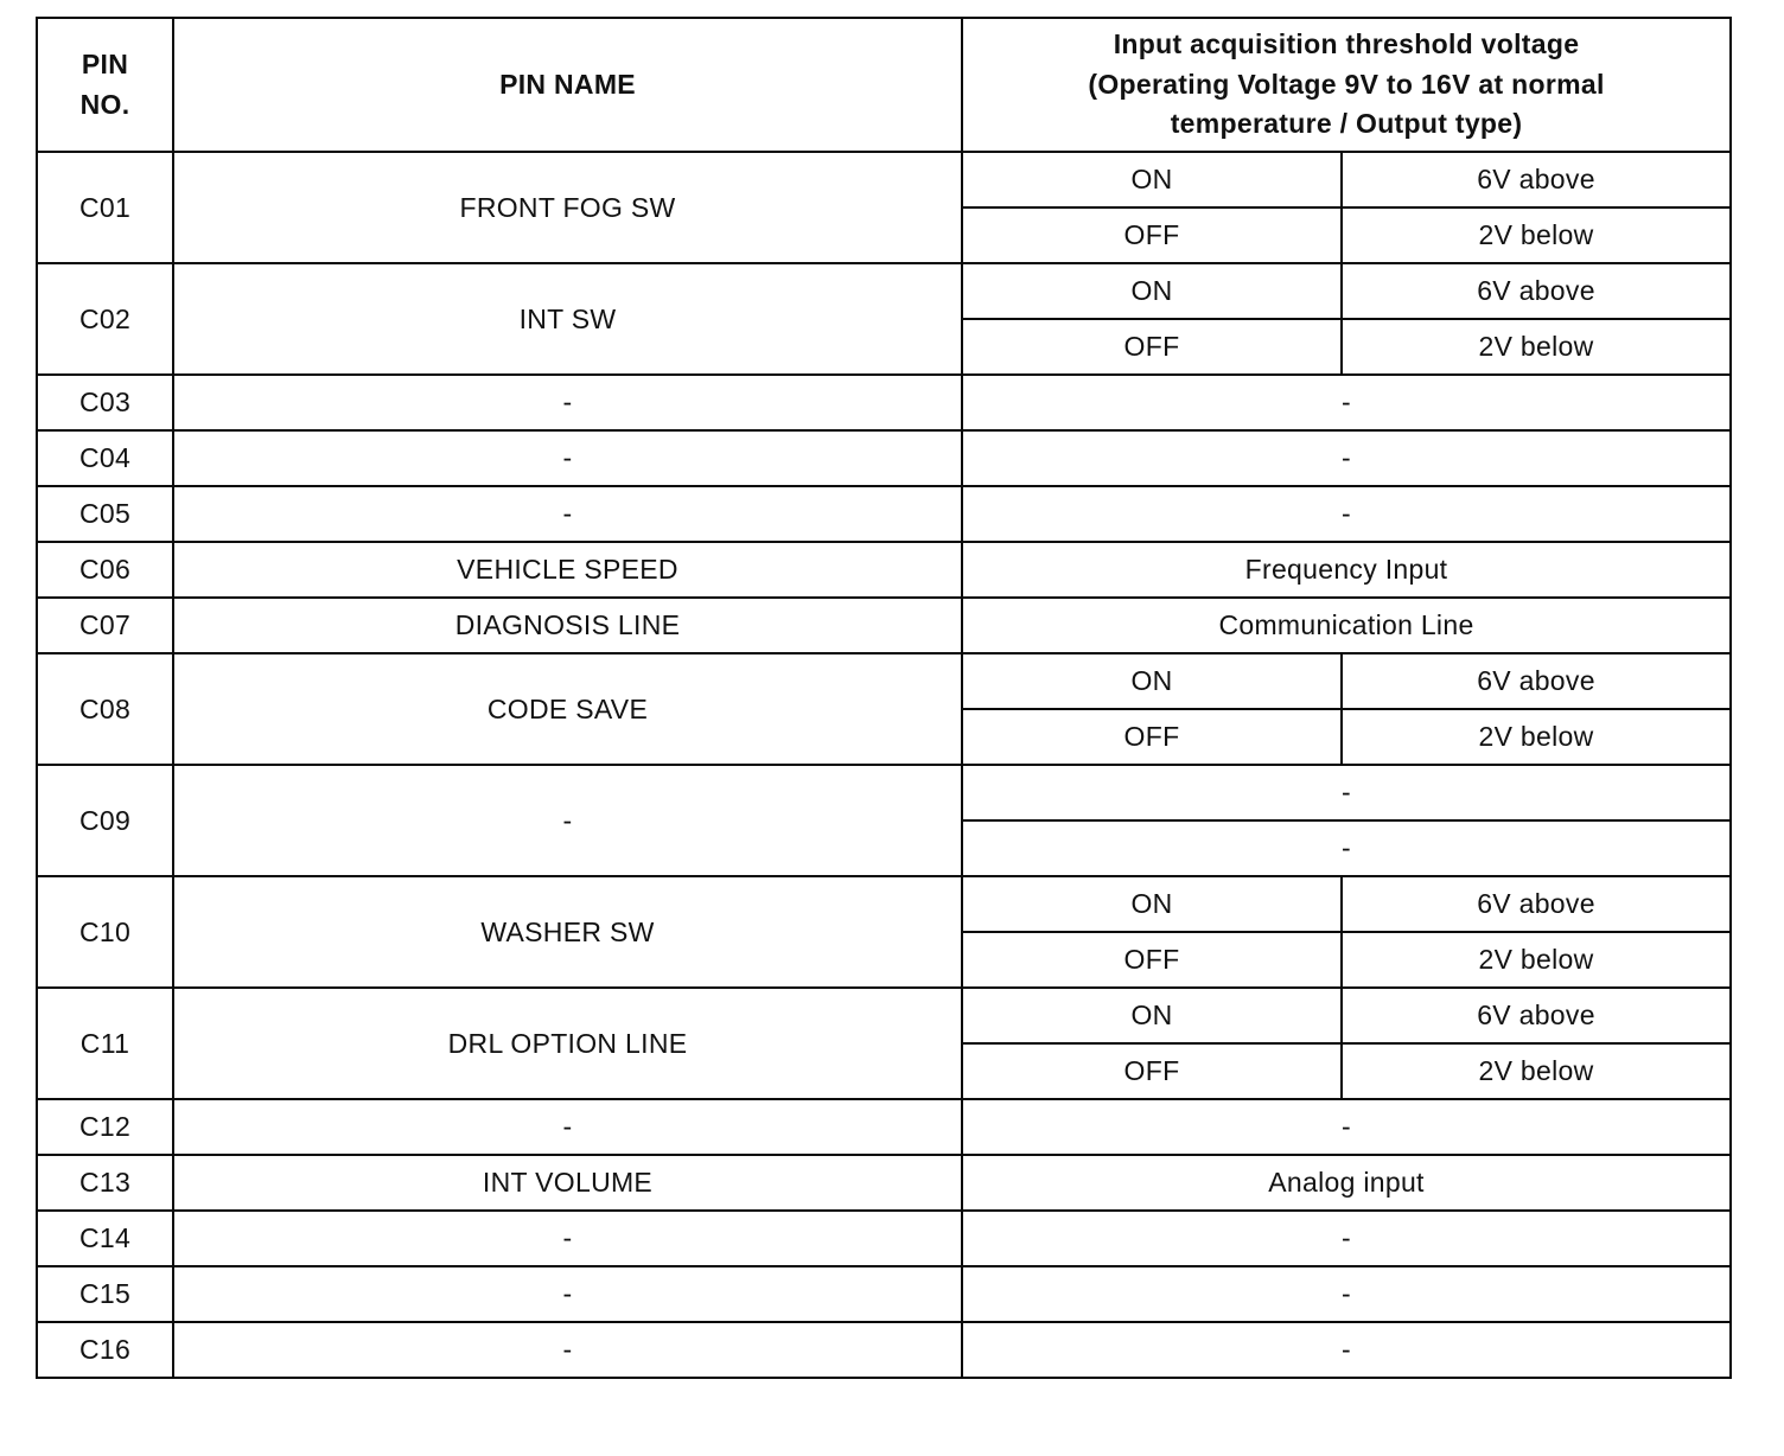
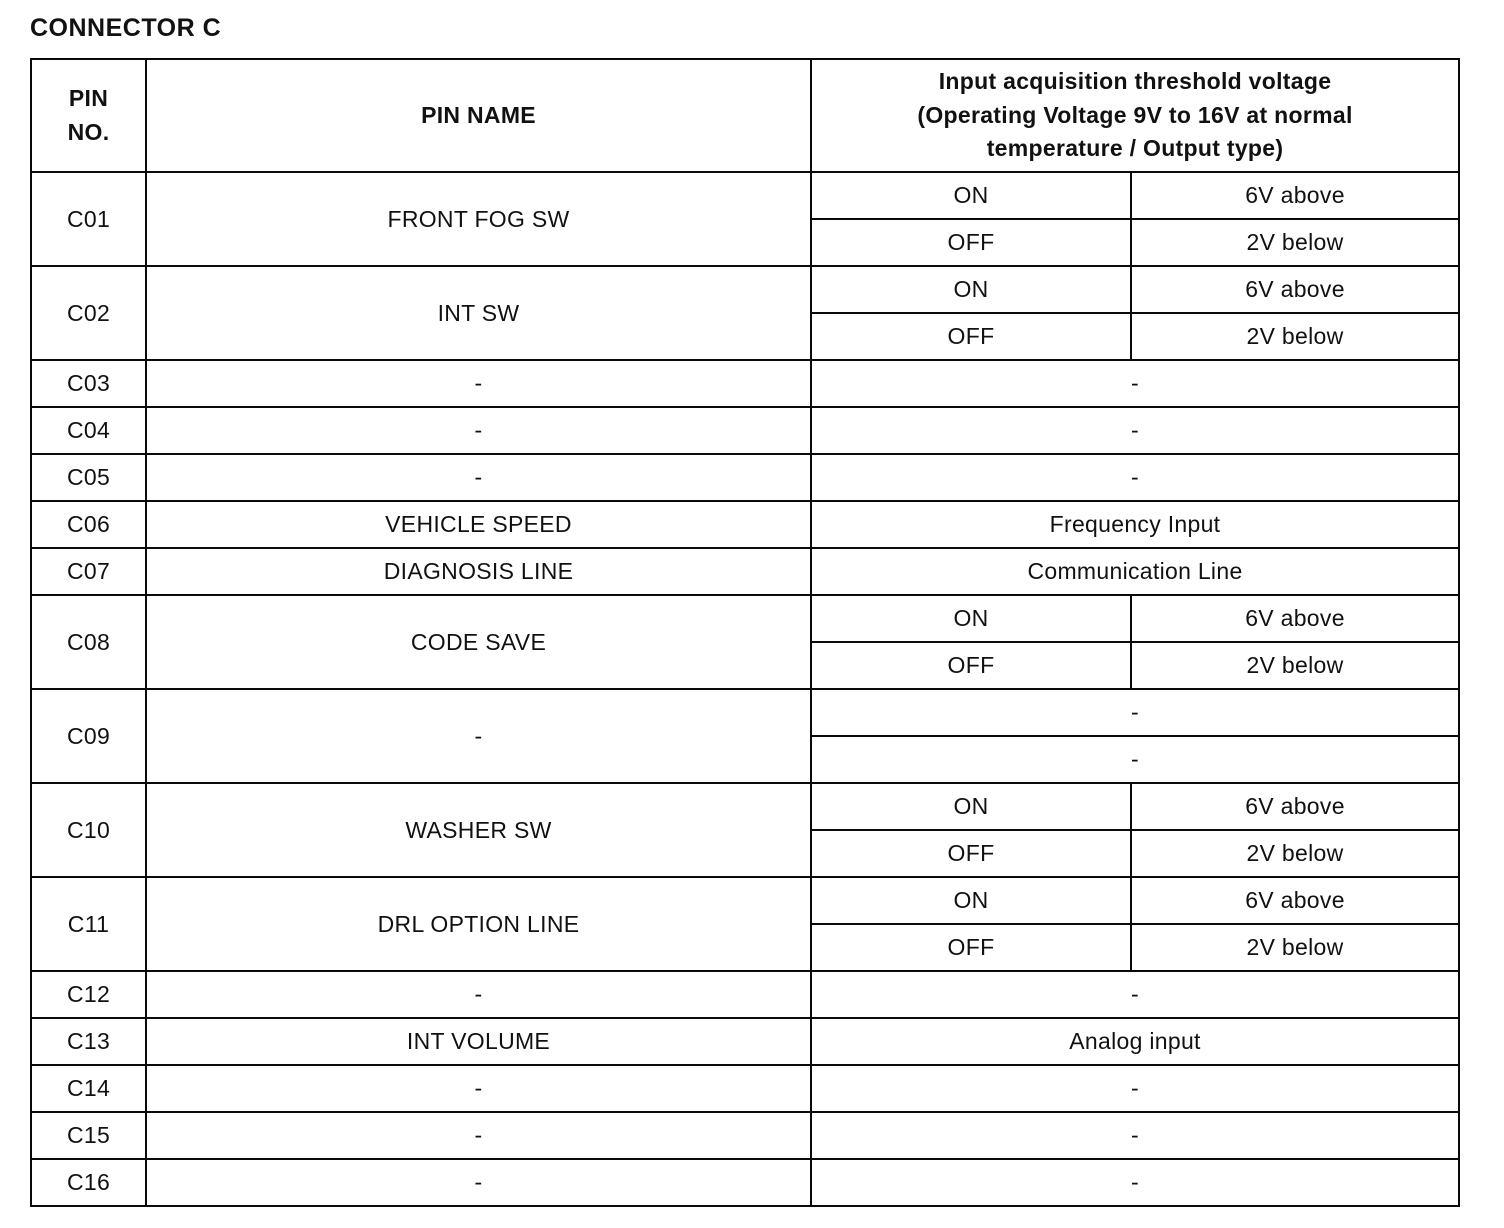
+ CONNECTOR C
  PIN NO.	PIN NAME	Input acquisition threshold voltage (Operating Voltage 9V to 16V at normal temperature / Output type)
  C01	FRONT FOG SW	ON	6V above
  OFF	2V below
  C02	INT SW	ON	6V above
  OFF	2V below
  C03	-	-
  C04	-	-
  C05	-	-
  C06	VEHICLE SPEED	Frequency Input
  C07	DIAGNOSIS LINE	Communication Line
  C08	CODE SAVE	ON	6V above
  OFF	2V below
  C09	-	-
  -
  C10	WASHER SW	ON	6V above
  OFF	2V below
  C11	DRL OPTION LINE	ON	6V above
  OFF	2V below
  C12	-	-
  C13	INT VOLUME	Analog input
  C14	-	-
  C15	-	-
  C16	-	-
